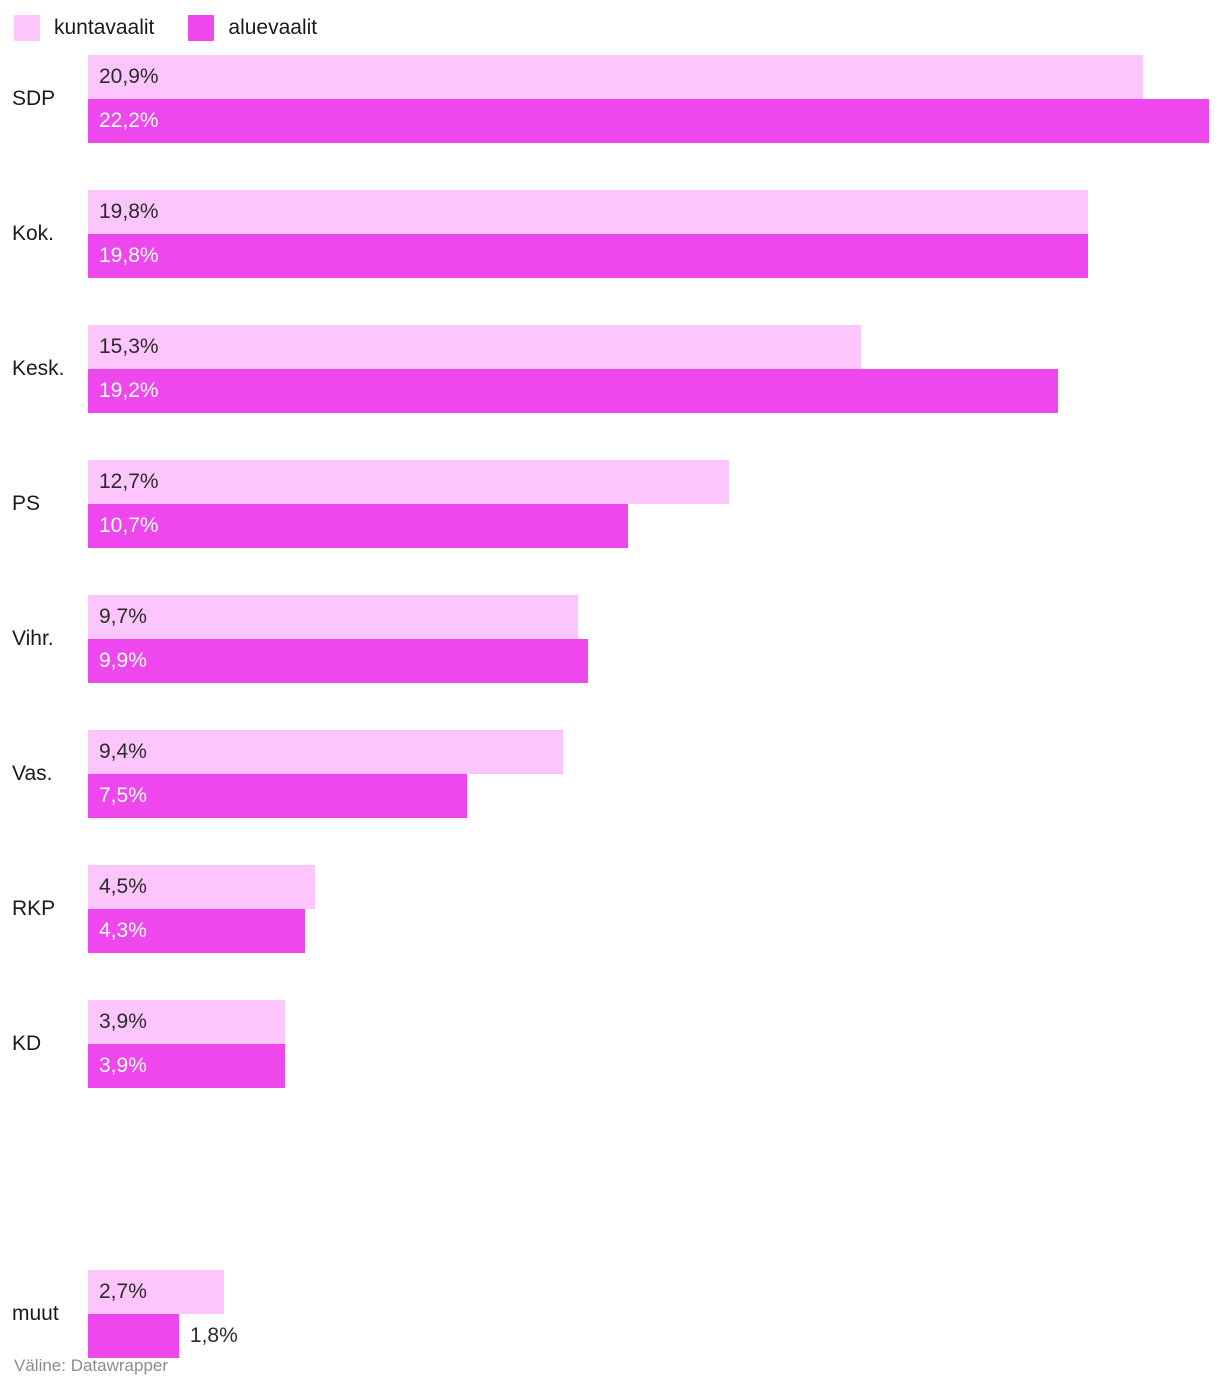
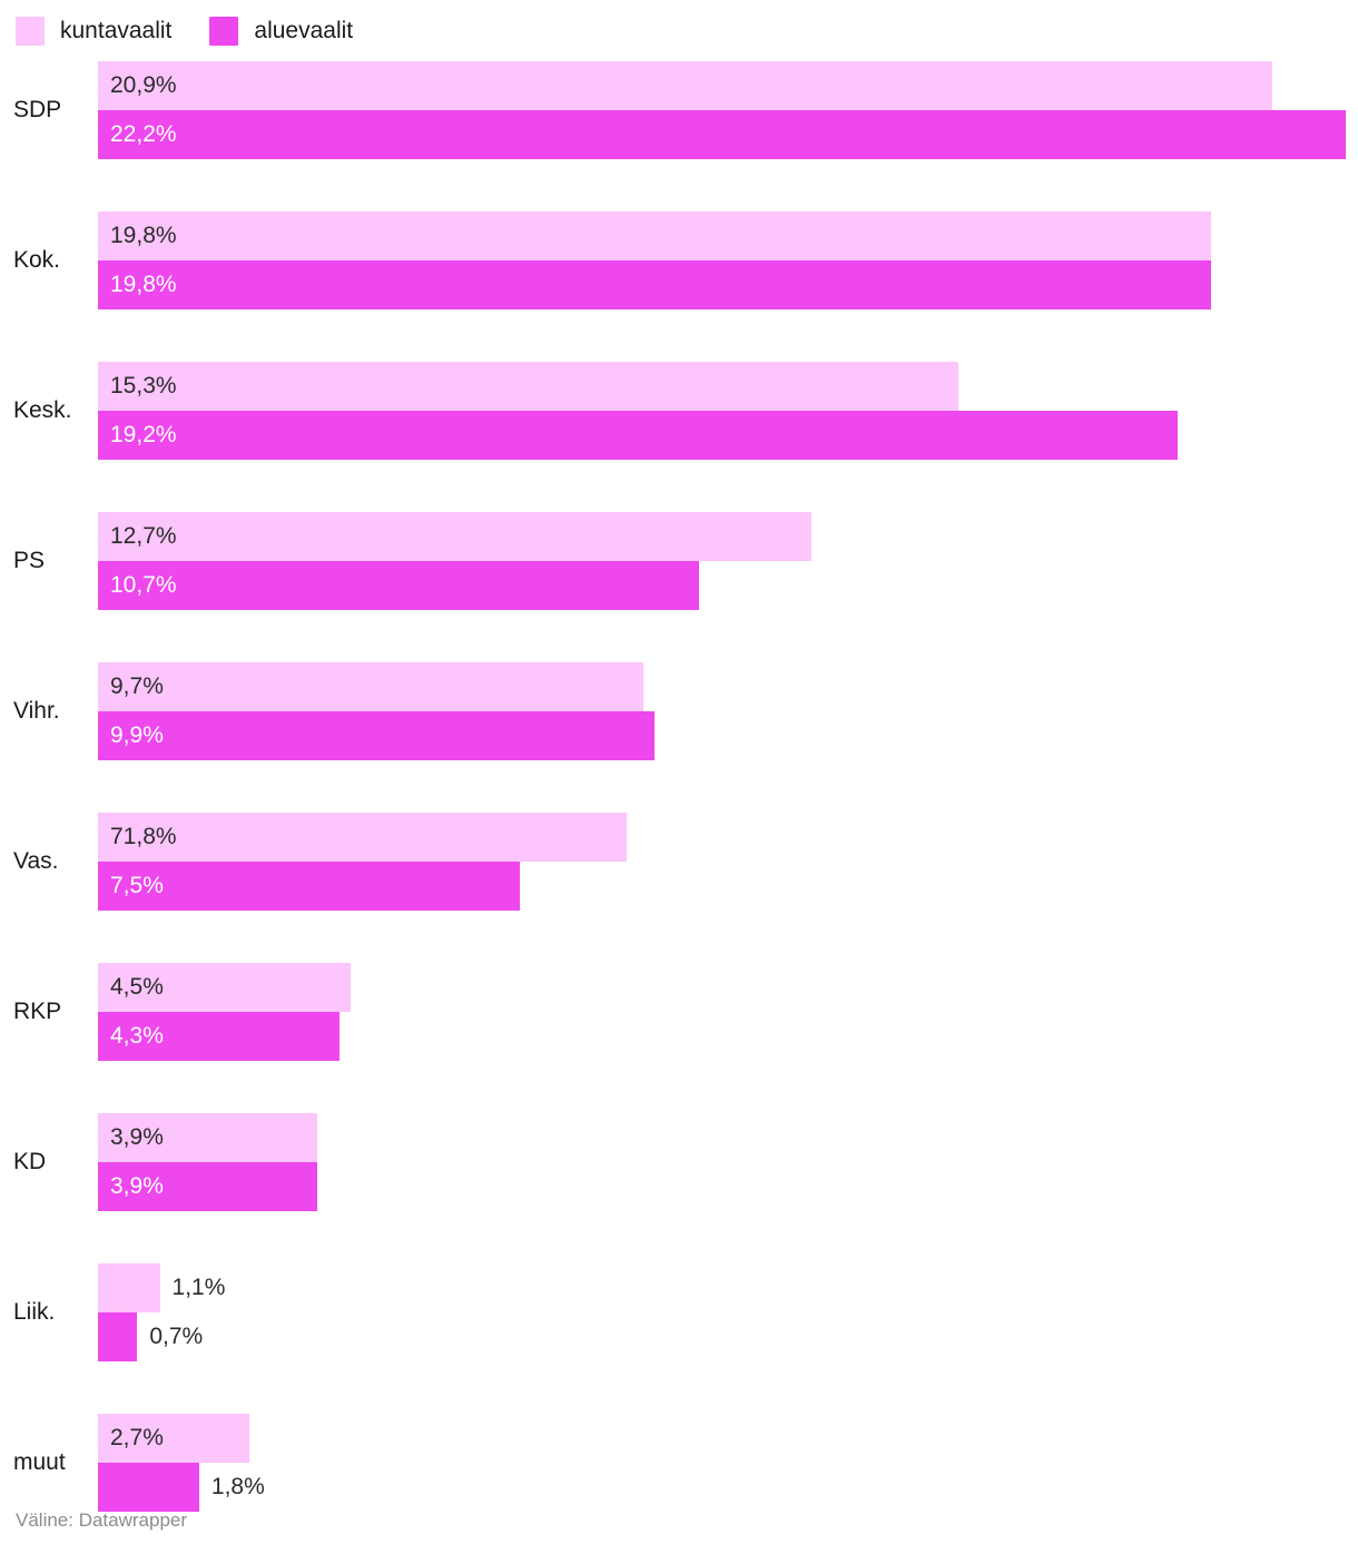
  kuntavaalit
  aluevaalit
  SDP
  20,9%
  22,2%
  Kok.
  19,8%
  19,8%
  Kesk.
  15,3%
  19,2%
  PS
  12,7%
  10,7%
  Vihr.
  9,7%
  9,9%
  Vas.
- 9,4%
+ 71,8%
  7,5%
  RKP
  4,5%
  4,3%
  KD
  3,9%
  3,9%
+ Liik.
+ 1,1%
+ 0,7%
  muut
  2,7%
  1,8%
  Väline: Datawrapper
